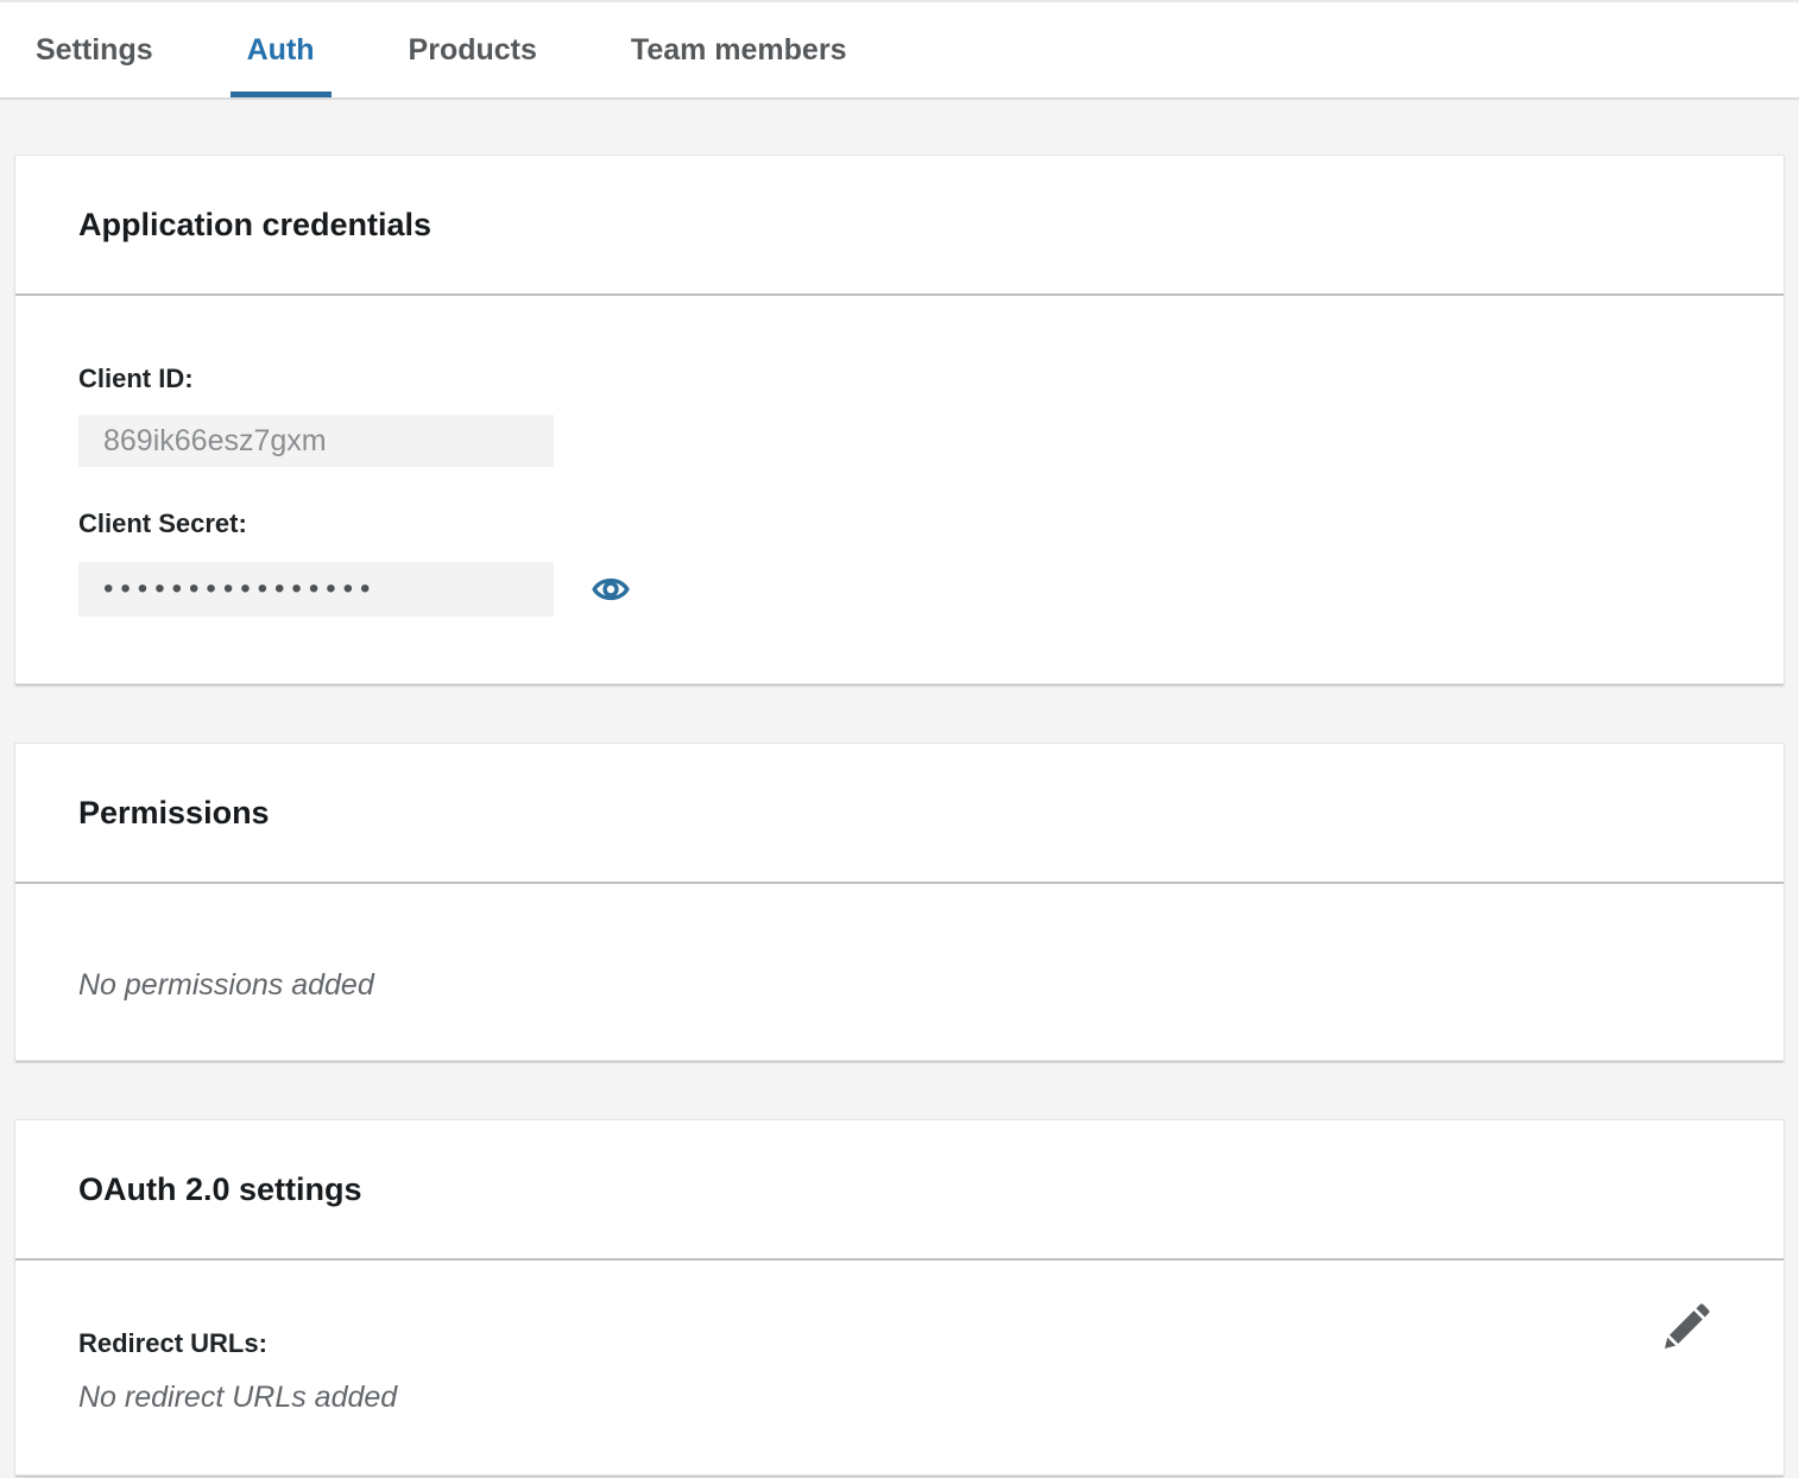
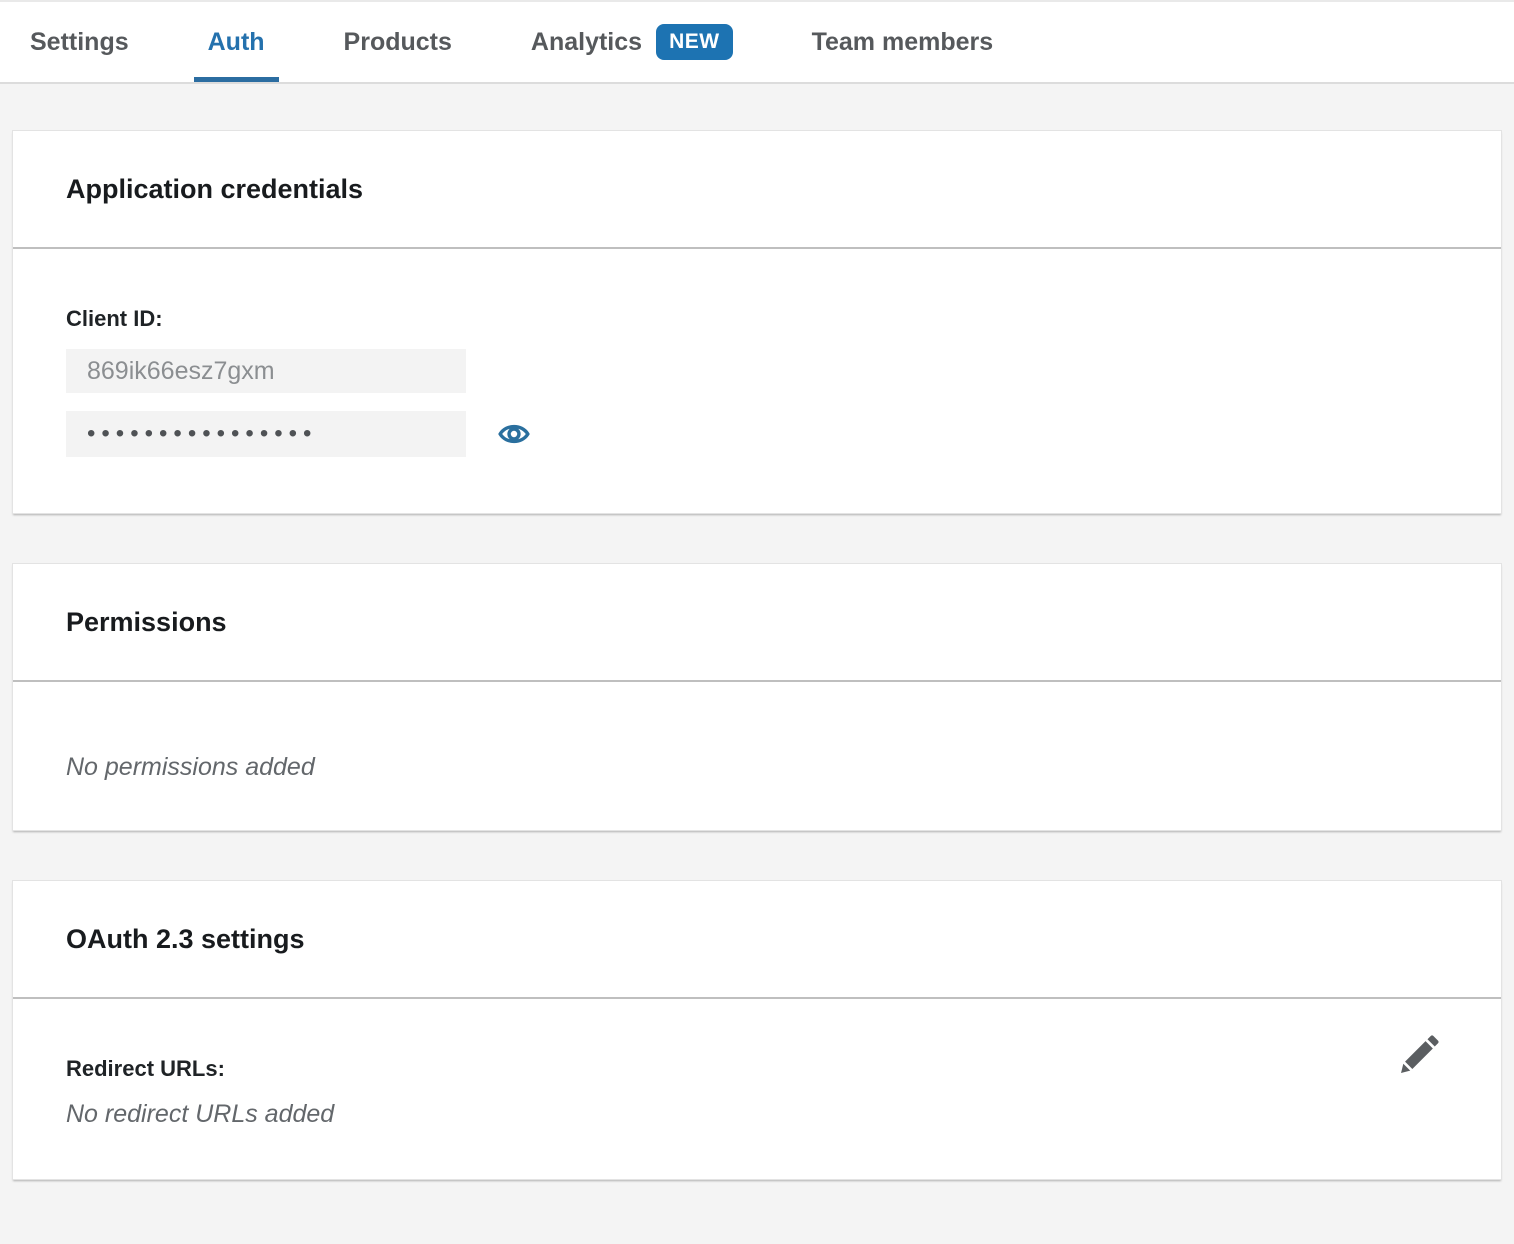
  Settings
  Auth
  Products
+ Analytics
+ NEW
  Team members
  Application credentials
  Client ID:
  869ik66esz7gxm
- Client Secret:
  ••••••••••••••••
  Permissions
  No permissions added
- OAuth 2.0 settings
+ OAuth 2.3 settings
  Redirect URLs:
  No redirect URLs added
